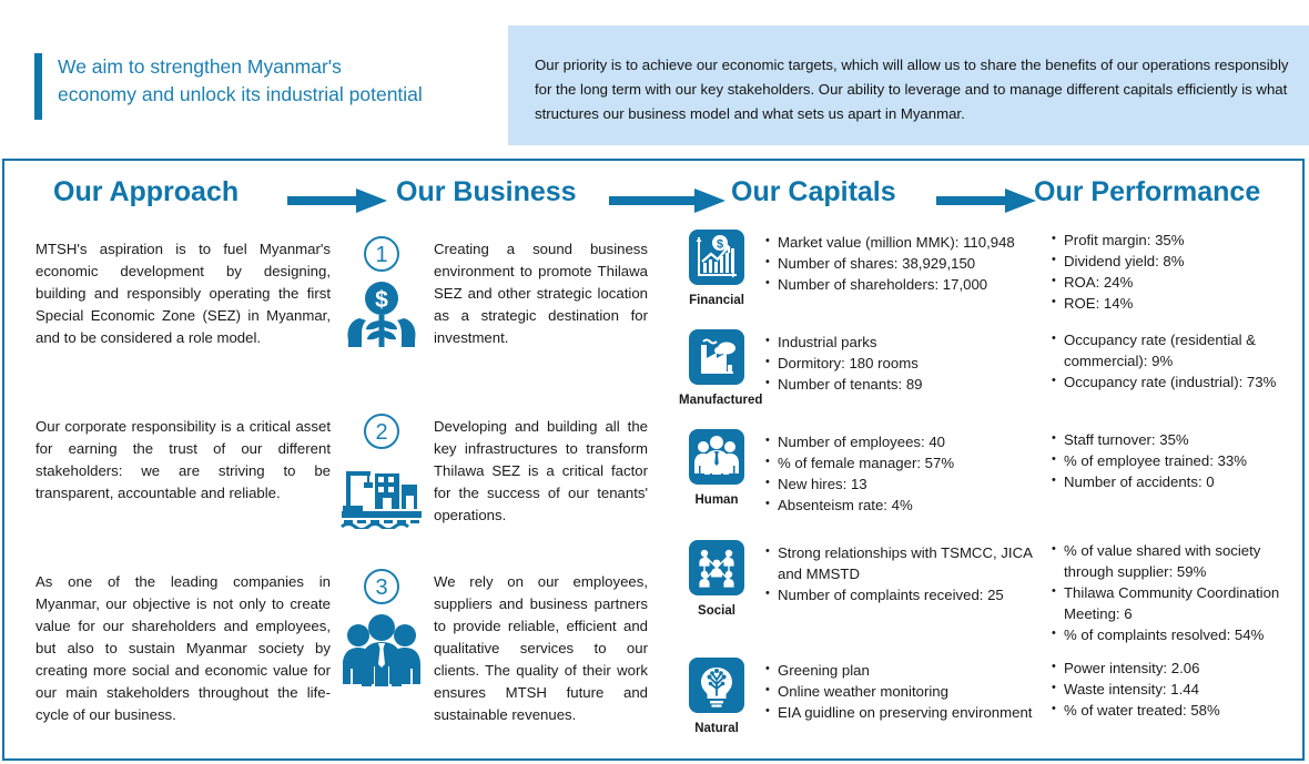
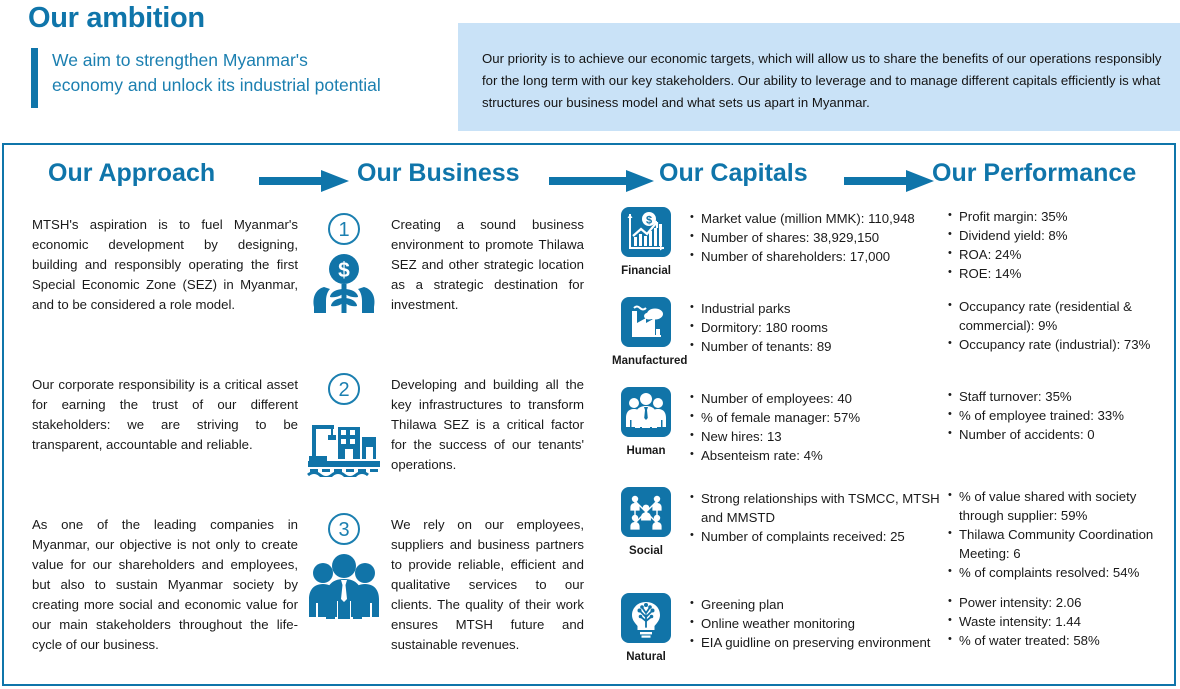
+ Our ambition
  We aim to strengthen Myanmar's economy and unlock its industrial potential
  Our priority is to achieve our economic targets, which will allow us to share the benefits of our operations responsibly for the long term with our key stakeholders. Our ability to leverage and to manage different capitals efficiently is what structures our business model and what sets us apart in Myanmar.
  Our Approach
  Our Business
  Our Capitals
  Our Performance
  MTSH's aspiration is to fuel Myanmar's economic development by designing, building and responsibly operating the first Special Economic Zone (SEZ) in Myanmar, and to be considered a role model.
  Our corporate responsibility is a critical asset for earning the trust of our different stakeholders: we are striving to be transparent, accountable and reliable.
  As one of the leading companies in Myanmar, our objective is not only to create value for our shareholders and employees, but also to sustain Myanmar society by creating more social and economic value for our main stakeholders throughout the life-cycle of our business.
  1
  $
  Creating a sound business environment to promote Thilawa SEZ and other strategic location as a strategic destination for investment.
  2
  Developing and building all the key infrastructures to transform Thilawa SEZ is a critical factor for the success of our tenants' operations.
  3
  We rely on our employees, suppliers and business partners to provide reliable, efficient and qualitative services to our clients. The quality of their work ensures MTSH future and sustainable revenues.
  $
  Financial
  Market value (million MMK): 110,948
  Number of shares: 38,929,150
  Number of shareholders: 17,000
  Manufactured
  Industrial parks
  Dormitory: 180 rooms
  Number of tenants: 89
  Human
  Number of employees: 40
  % of female manager: 57%
  New hires: 13
  Absenteism rate: 4%
  Social
- Strong relationships with TSMCC, JICA and MMSTD
+ Strong relationships with TSMCC, MTSH and MMSTD
  Number of complaints received: 25
  Natural
  Greening plan
  Online weather monitoring
  EIA guidline on preserving environment
  Profit margin: 35%
  Dividend yield: 8%
  ROA: 24%
  ROE: 14%
  Occupancy rate (residential & commercial): 9%
  Occupancy rate (industrial): 73%
  Staff turnover: 35%
  % of employee trained: 33%
  Number of accidents: 0
  % of value shared with society through supplier: 59%
  Thilawa Community Coordination Meeting: 6
  % of complaints resolved: 54%
  Power intensity: 2.06
  Waste intensity: 1.44
  % of water treated: 58%
